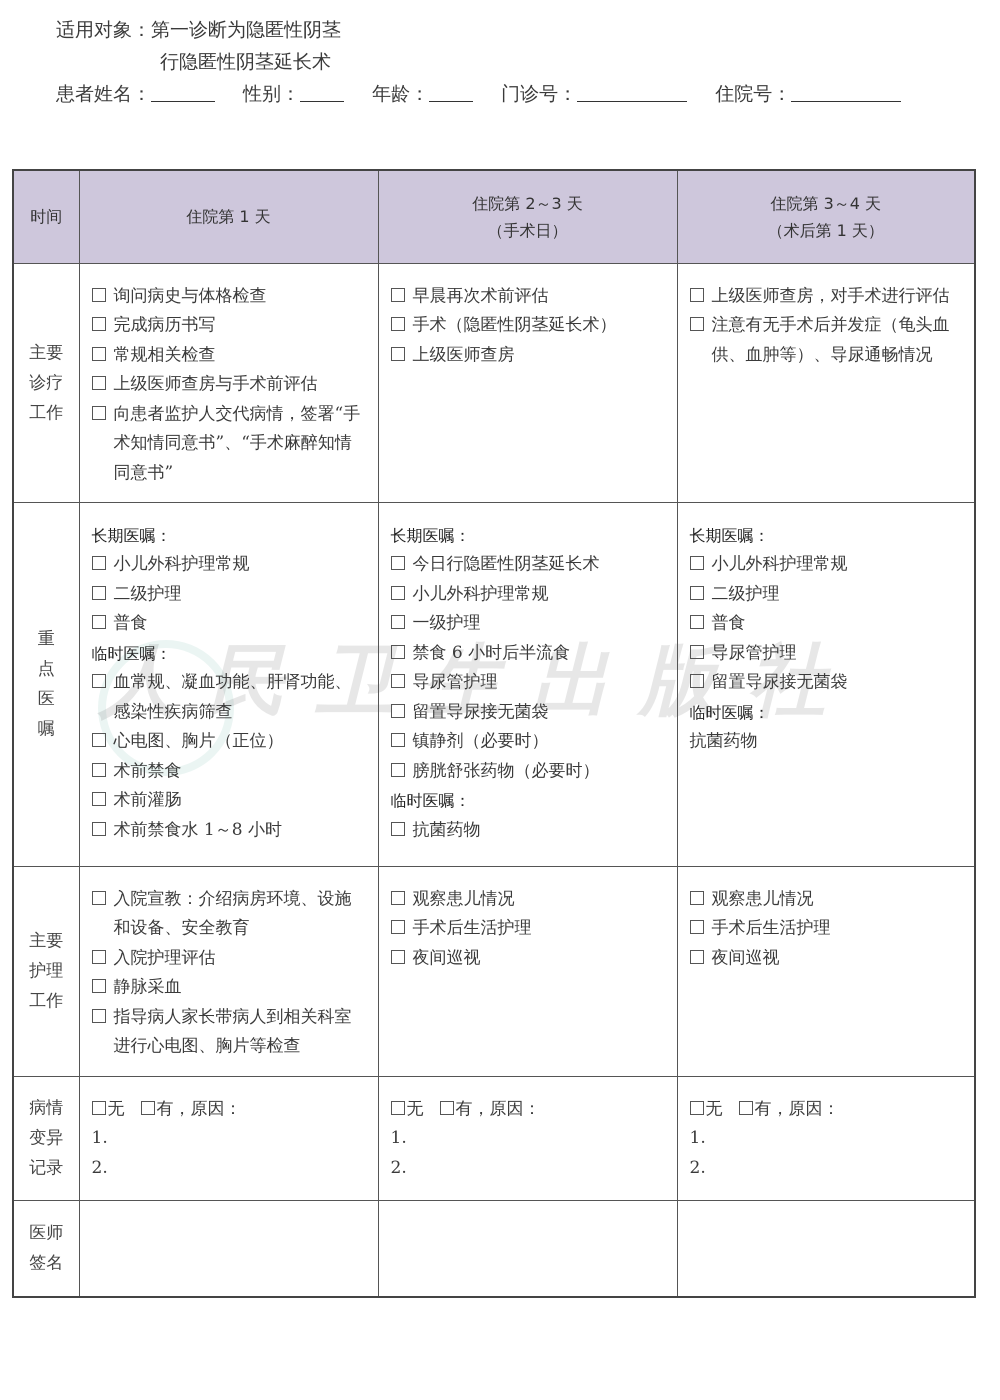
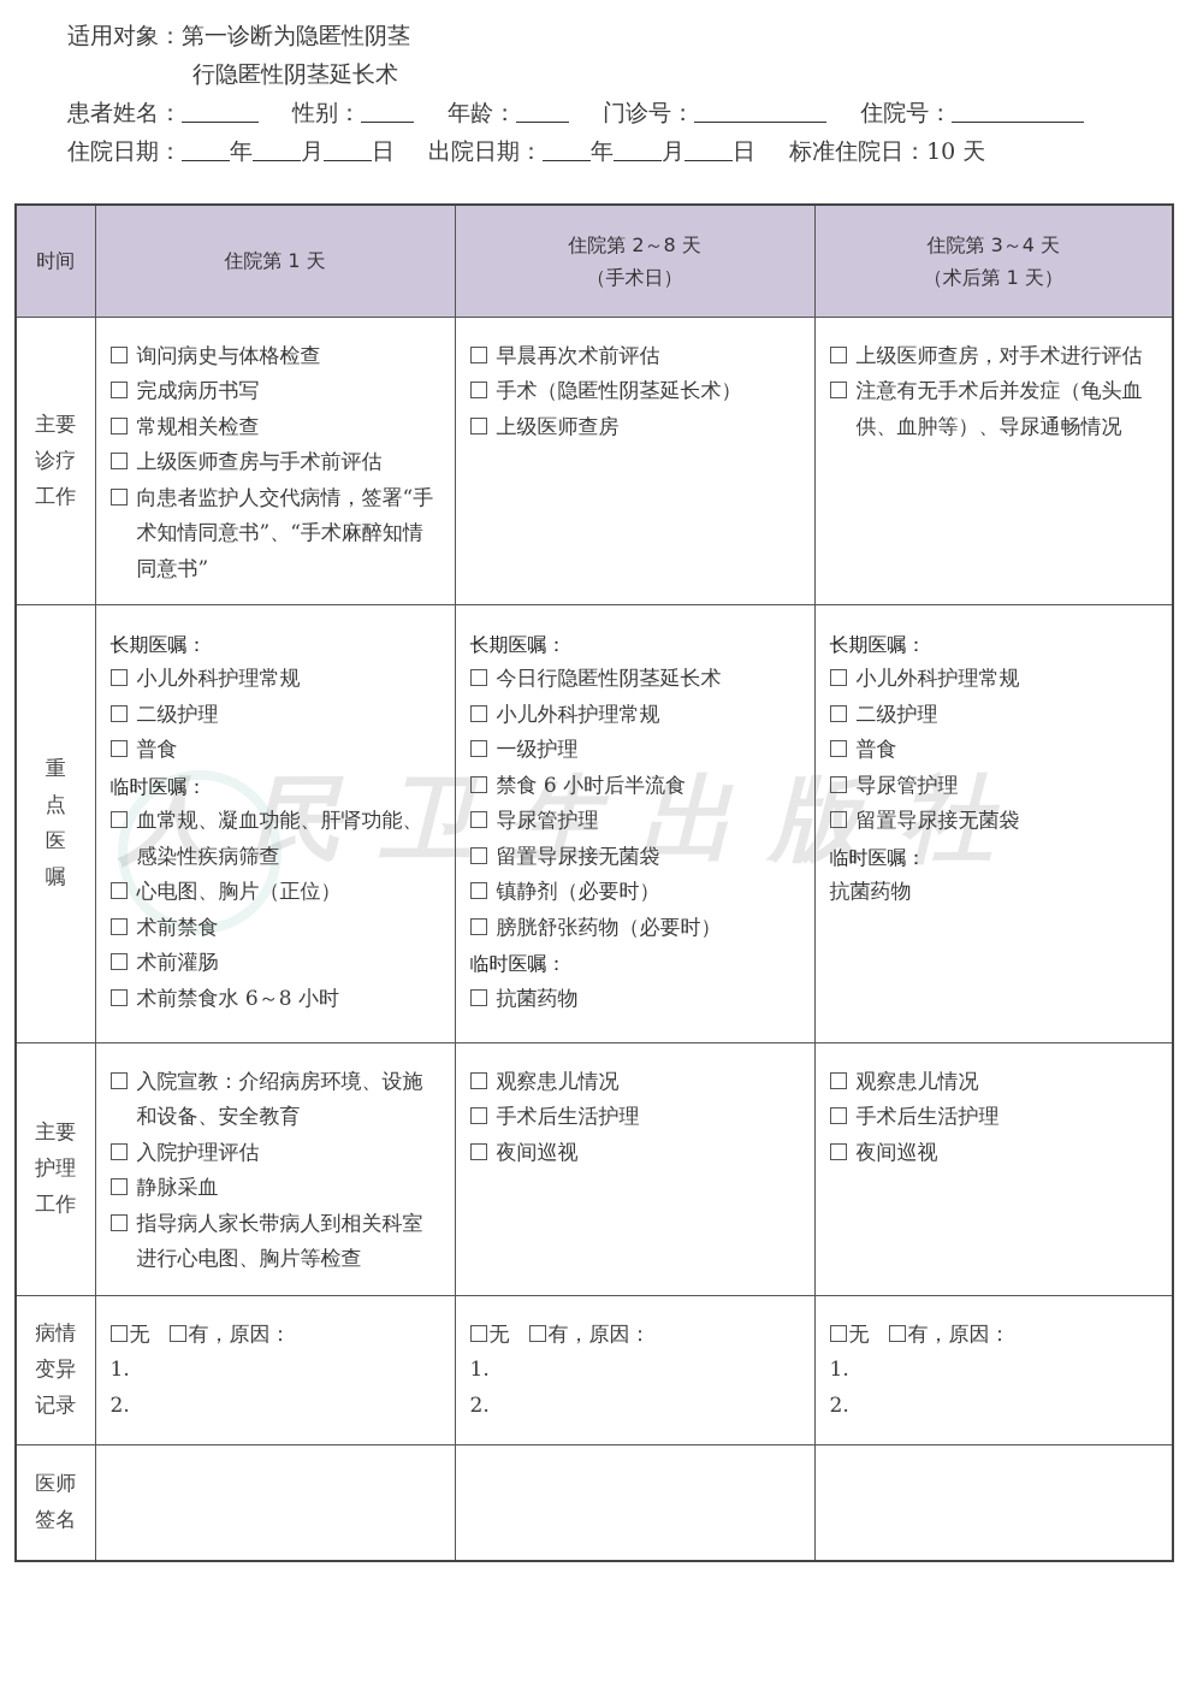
  适用对象：第一诊断为隐匿性阴茎
  行隐匿性阴茎延长术
  患者姓名： 性别： 年龄： 门诊号： 住院号：
+ 住院日期： 年 月 日 出院日期： 年 月 日 标准住院日：10 天
  人民卫生出版社
- 时间	住院第 1 天	住院第 2～3 天（手术日）	住院第 3～4 天（术后第 1 天）
+ 时间	住院第 1 天	住院第 2～8 天（手术日）	住院第 3～4 天（术后第 1 天）
  主要诊疗工作	询问病史与体格检查 完成病历书写 常规相关检查 上级医师查房与手术前评估 向患者监护人交代病情，签署“手术知情同意书”、“手术麻醉知情同意书”	早晨再次术前评估 手术（隐匿性阴茎延长术） 上级医师查房	上级医师查房，对手术进行评估 注意有无手术后并发症（龟头血供、血肿等）、导尿通畅情况
- 重点医嘱	长期医嘱： 小儿外科护理常规 二级护理 普食 临时医嘱： 血常规、凝血功能、肝肾功能、感染性疾病筛查 心电图、胸片（正位） 术前禁食 术前灌肠 术前禁食水 1～8 小时	长期医嘱： 今日行隐匿性阴茎延长术 小儿外科护理常规 一级护理 禁食 6 小时后半流食 导尿管护理 留置导尿接无菌袋 镇静剂（必要时） 膀胱舒张药物（必要时） 临时医嘱： 抗菌药物	长期医嘱： 小儿外科护理常规 二级护理 普食 导尿管护理 留置导尿接无菌袋 临时医嘱： 抗菌药物
+ 重点医嘱	长期医嘱： 小儿外科护理常规 二级护理 普食 临时医嘱： 血常规、凝血功能、肝肾功能、感染性疾病筛查 心电图、胸片（正位） 术前禁食 术前灌肠 术前禁食水 6～8 小时	长期医嘱： 今日行隐匿性阴茎延长术 小儿外科护理常规 一级护理 禁食 6 小时后半流食 导尿管护理 留置导尿接无菌袋 镇静剂（必要时） 膀胱舒张药物（必要时） 临时医嘱： 抗菌药物	长期医嘱： 小儿外科护理常规 二级护理 普食 导尿管护理 留置导尿接无菌袋 临时医嘱： 抗菌药物
  主要护理工作	入院宣教：介绍病房环境、设施和设备、安全教育 入院护理评估 静脉采血 指导病人家长带病人到相关科室进行心电图、胸片等检查	观察患儿情况 手术后生活护理 夜间巡视	观察患儿情况 手术后生活护理 夜间巡视
  病情变异记录	无 有，原因： 1. 2.	无 有，原因： 1. 2.	无 有，原因： 1. 2.
  医师签名
